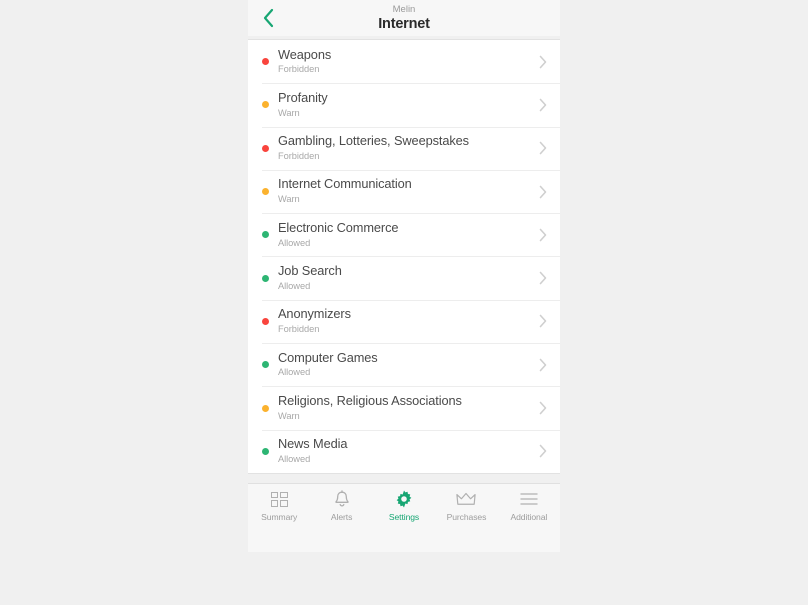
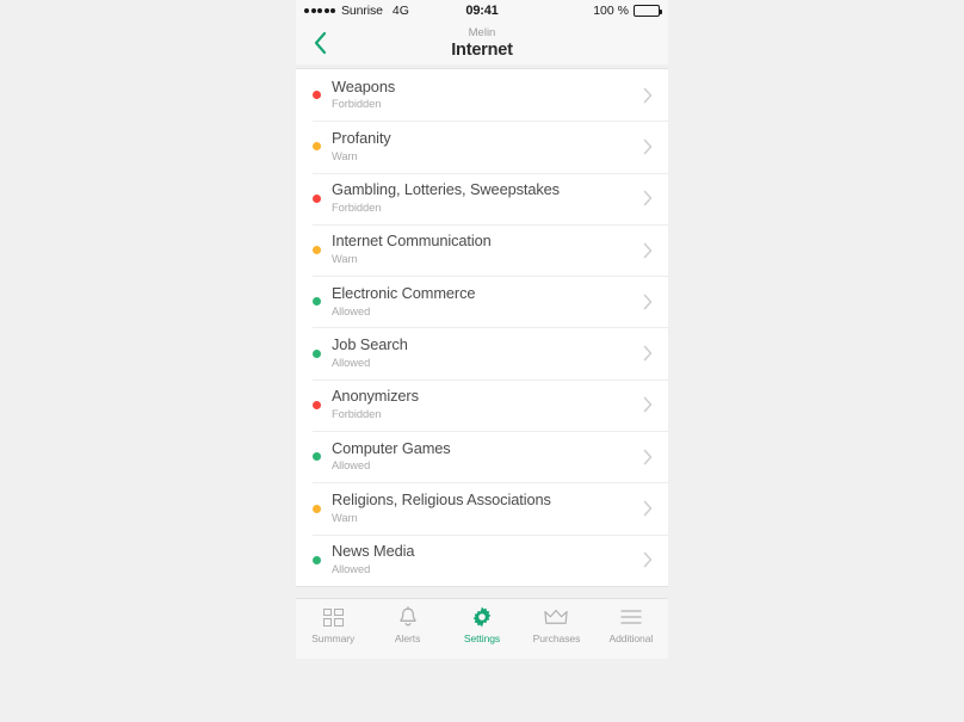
+ Sunrise
+ 4G
+ 09:41
+ 100 %
  Melin
  Internet
  Weapons
  Forbidden
  Profanity
  Warn
  Gambling, Lotteries, Sweepstakes
  Forbidden
  Internet Communication
  Warn
  Electronic Commerce
  Allowed
  Job Search
  Allowed
  Anonymizers
  Forbidden
  Computer Games
  Allowed
  Religions, Religious Associations
  Warn
  News Media
  Allowed
  Summary
  Alerts
  Settings
  Purchases
  Additional
